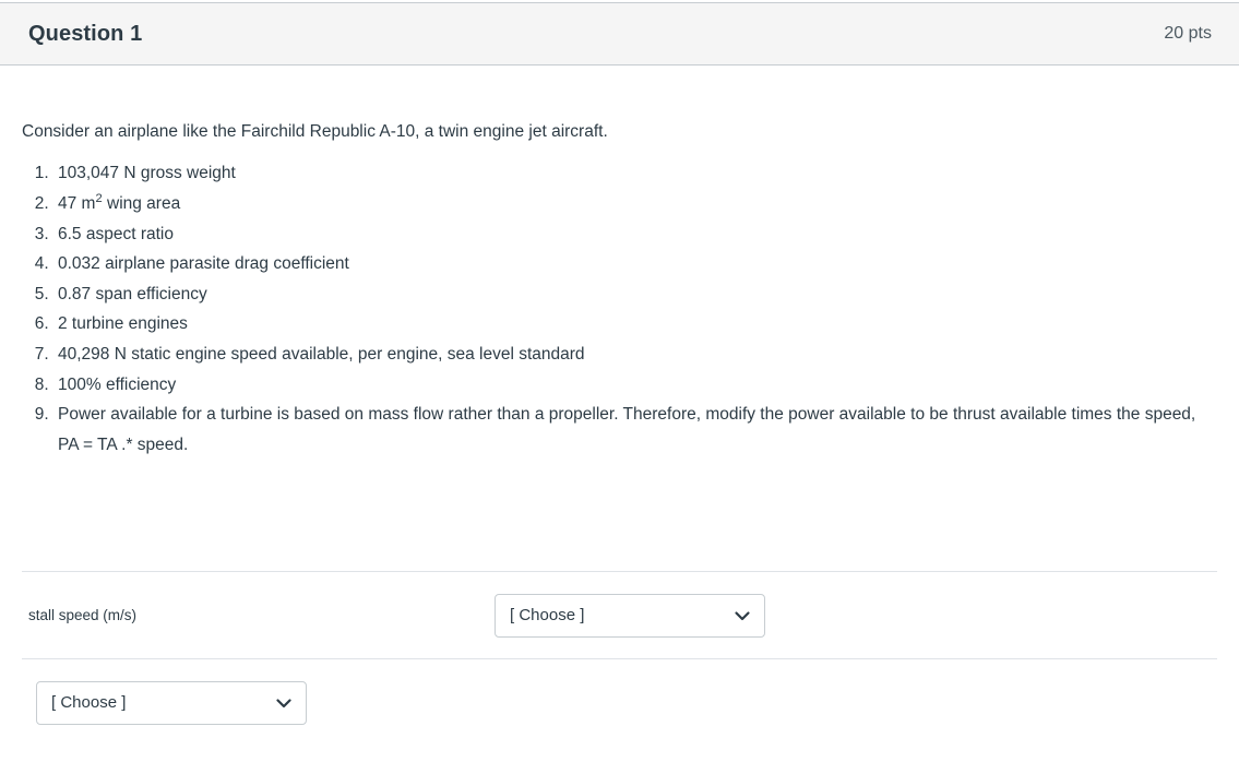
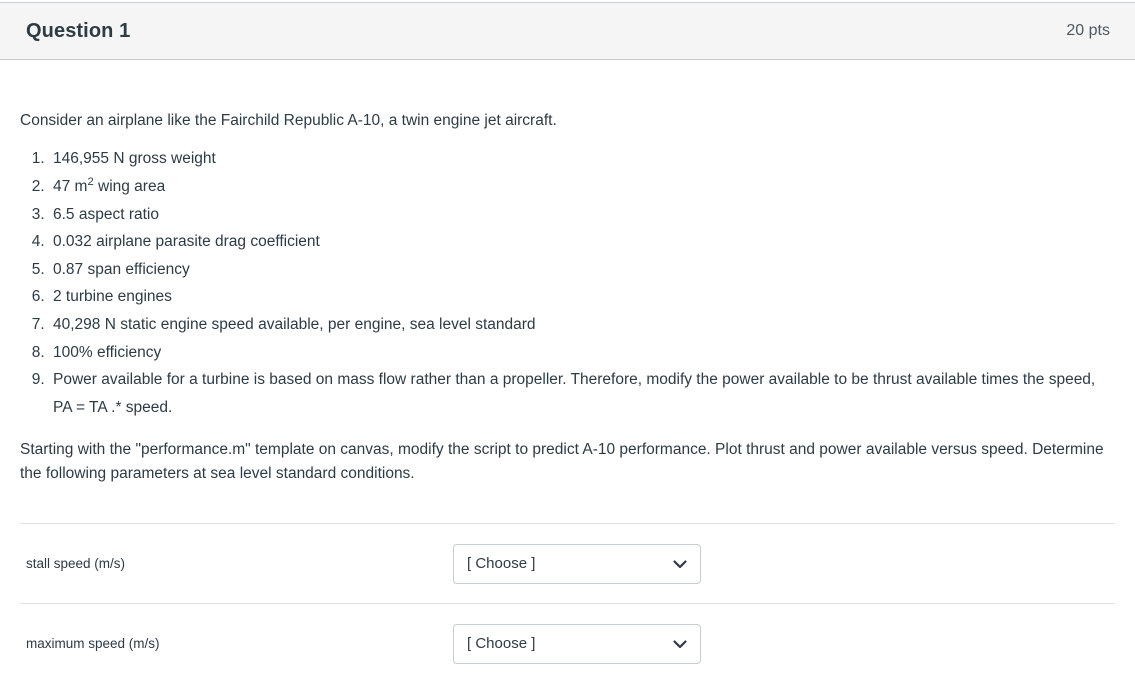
  Question 1
  20 pts
  Consider an airplane like the Fairchild Republic A-10, a twin engine jet aircraft.
- 103,047 N gross weight
+ 146,955 N gross weight
  47 m2 wing area
  6.5 aspect ratio
  0.032 airplane parasite drag coefficient
  0.87 span efficiency
  2 turbine engines
  40,298 N static engine speed available, per engine, sea level standard
  100% efficiency
  Power available for a turbine is based on mass flow rather than a propeller. Therefore, modify the power available to be thrust available times the speed, PA = TA .* speed.
+ Starting with the "performance.m" template on canvas, modify the script to predict A-10 performance. Plot thrust and power available versus speed. Determine the following parameters at sea level standard conditions.
  stall speed (m/s)
  [ Choose ]
+ maximum speed (m/s)
  [ Choose ]
